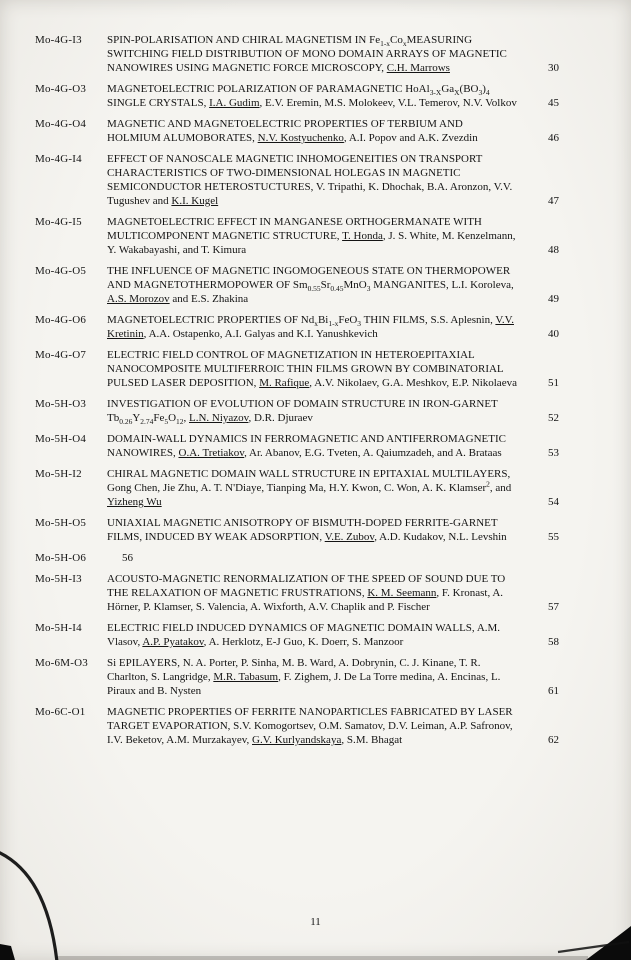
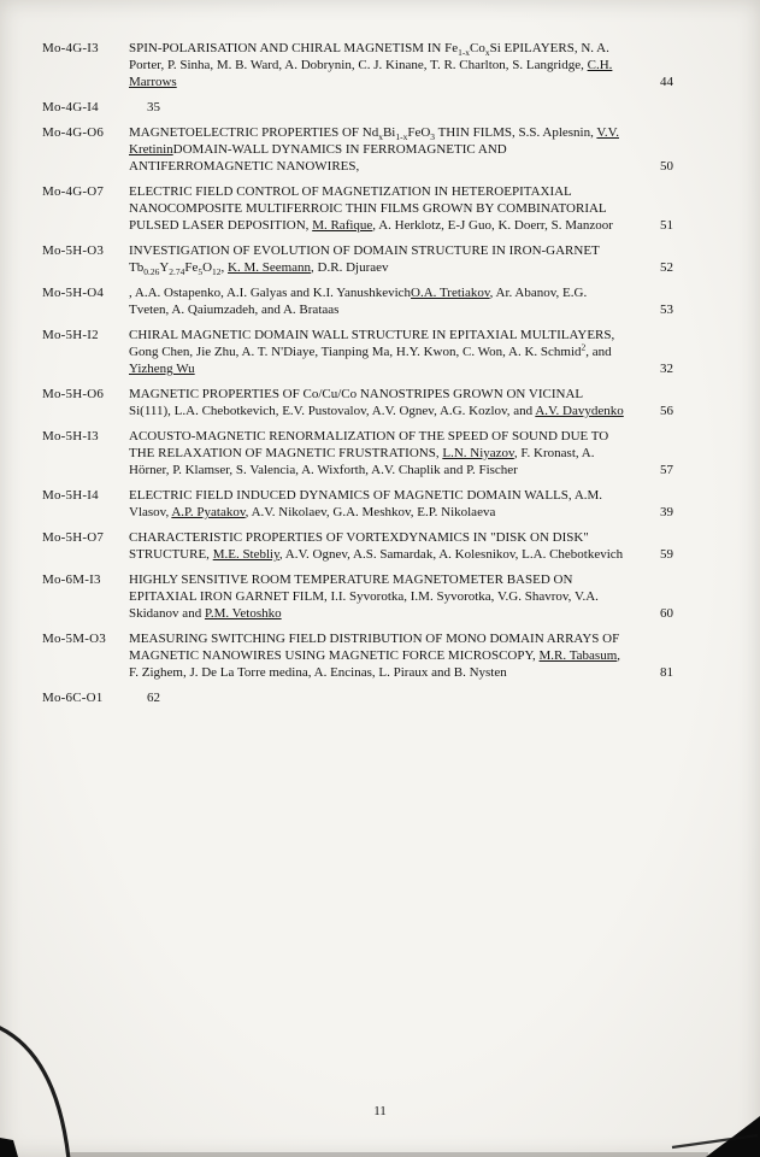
  Mo-4G-I3
- SPIN-POLARISATION AND CHIRAL MAGNETISM IN Fe1-xCoxMEASURING SWITCHING FIELD DISTRIBUTION OF MONO DOMAIN ARRAYS OF MAGNETIC NANOWIRES USING MAGNETIC FORCE MICROSCOPY, C.H. Marrows
+ SPIN-POLARISATION AND CHIRAL MAGNETISM IN Fe1-xCoxSi EPILAYERS, N. A. Porter, P. Sinha, M. B. Ward, A. Dobrynin, C. J. Kinane, T. R. Charlton, S. Langridge, C.H. Marrows
- 30
+ 44
- Mo-4G-O3
- MAGNETOELECTRIC POLARIZATION OF PARAMAGNETIC HoAl3-XGaX(BO3)4 SINGLE CRYSTALS, I.A. Gudim, E.V. Eremin, M.S. Molokeev, V.L. Temerov, N.V. Volkov
- 45
- Mo-4G-O4
- MAGNETIC AND MAGNETOELECTRIC PROPERTIES OF TERBIUM AND HOLMIUM ALUMOBORATES, N.V. Kostyuchenko, A.I. Popov and A.K. Zvezdin
- 46
  Mo-4G-I4
- EFFECT OF NANOSCALE MAGNETIC INHOMOGENEITIES ON TRANSPORT CHARACTERISTICS OF TWO-DIMENSIONAL HOLEGAS IN MAGNETIC SEMICONDUCTOR HETEROSTUCTURES, V. Tripathi, K. Dhochak, B.A. Aronzon, V.V. Tugushev and K.I. Kugel
- 47
+ 35
- Mo-4G-I5
- MAGNETOELECTRIC EFFECT IN MANGANESE ORTHOGERMANATE WITH MULTICOMPONENT MAGNETIC STRUCTURE, T. Honda, J. S. White, M. Kenzelmann, Y. Wakabayashi, and T. Kimura
- 48
- Mo-4G-O5
- THE INFLUENCE OF MAGNETIC INGOMOGENEOUS STATE ON THERMOPOWER AND MAGNETOTHERMOPOWER OF Sm0.55Sr0.45MnO3 MANGANITES, L.I. Koroleva, A.S. Morozov and E.S. Zhakina
- 49
  Mo-4G-O6
- MAGNETOELECTRIC PROPERTIES OF NdxBi1-xFeO3 THIN FILMS, S.S. Aplesnin, V.V. Kretinin, A.A. Ostapenko, A.I. Galyas and K.I. Yanushkevich
+ MAGNETOELECTRIC PROPERTIES OF NdxBi1-xFeO3 THIN FILMS, S.S. Aplesnin, V.V. KretininDOMAIN-WALL DYNAMICS IN FERROMAGNETIC AND ANTIFERROMAGNETIC NANOWIRES,
- 40
+ 50
  Mo-4G-O7
- ELECTRIC FIELD CONTROL OF MAGNETIZATION IN HETEROEPITAXIAL NANOCOMPOSITE MULTIFERROIC THIN FILMS GROWN BY COMBINATORIAL PULSED LASER DEPOSITION, M. Rafique, A.V. Nikolaev, G.A. Meshkov, E.P. Nikolaeva
+ ELECTRIC FIELD CONTROL OF MAGNETIZATION IN HETEROEPITAXIAL NANOCOMPOSITE MULTIFERROIC THIN FILMS GROWN BY COMBINATORIAL PULSED LASER DEPOSITION, M. Rafique, A. Herklotz, E-J Guo, K. Doerr, S. Manzoor
  51
  Mo-5H-O3
- INVESTIGATION OF EVOLUTION OF DOMAIN STRUCTURE IN IRON-GARNET Tb0.26Y2.74Fe5O12, L.N. Niyazov, D.R. Djuraev
+ INVESTIGATION OF EVOLUTION OF DOMAIN STRUCTURE IN IRON-GARNET Tb0.26Y2.74Fe5O12, K. M. Seemann, D.R. Djuraev
  52
  Mo-5H-O4
- DOMAIN-WALL DYNAMICS IN FERROMAGNETIC AND ANTIFERROMAGNETIC NANOWIRES, O.A. Tretiakov, Ar. Abanov, E.G. Tveten, A. Qaiumzadeh, and A. Brataas
+ , A.A. Ostapenko, A.I. Galyas and K.I. YanushkevichO.A. Tretiakov, Ar. Abanov, E.G. Tveten, A. Qaiumzadeh, and A. Brataas
  53
  Mo-5H-I2
- CHIRAL MAGNETIC DOMAIN WALL STRUCTURE IN EPITAXIAL MULTILAYERS, Gong Chen, Jie Zhu, A. T. N'Diaye, Tianping Ma, H.Y. Kwon, C. Won, A. K. Klamser2, and Yizheng Wu
+ CHIRAL MAGNETIC DOMAIN WALL STRUCTURE IN EPITAXIAL MULTILAYERS, Gong Chen, Jie Zhu, A. T. N'Diaye, Tianping Ma, H.Y. Kwon, C. Won, A. K. Schmid2, and Yizheng Wu
- 54
+ 32
- Mo-5H-O5
- UNIAXIAL MAGNETIC ANISOTROPY OF BISMUTH-DOPED FERRITE-GARNET FILMS, INDUCED BY WEAK ADSORPTION, V.E. Zubov, A.D. Kudakov, N.L. Levshin
- 55
  Mo-5H-O6
+ MAGNETIC PROPERTIES OF Co/Cu/Co NANOSTRIPES GROWN ON VICINAL Si(111), L.A. Chebotkevich, E.V. Pustovalov, A.V. Ognev, A.G. Kozlov, and A.V. Davydenko
  56
  Mo-5H-I3
- ACOUSTO-MAGNETIC RENORMALIZATION OF THE SPEED OF SOUND DUE TO THE RELAXATION OF MAGNETIC FRUSTRATIONS, K. M. Seemann, F. Kronast, A. Hörner, P. Klamser, S. Valencia, A. Wixforth, A.V. Chaplik and P. Fischer
+ ACOUSTO-MAGNETIC RENORMALIZATION OF THE SPEED OF SOUND DUE TO THE RELAXATION OF MAGNETIC FRUSTRATIONS, L.N. Niyazov, F. Kronast, A. Hörner, P. Klamser, S. Valencia, A. Wixforth, A.V. Chaplik and P. Fischer
  57
  Mo-5H-I4
- ELECTRIC FIELD INDUCED DYNAMICS OF MAGNETIC DOMAIN WALLS, A.M. Vlasov, A.P. Pyatakov, A. Herklotz, E-J Guo, K. Doerr, S. Manzoor
+ ELECTRIC FIELD INDUCED DYNAMICS OF MAGNETIC DOMAIN WALLS, A.M. Vlasov, A.P. Pyatakov, A.V. Nikolaev, G.A. Meshkov, E.P. Nikolaeva
- 58
+ 39
+ Mo-5H-O7
+ CHARACTERISTIC PROPERTIES OF VORTEXDYNAMICS IN "DISK ON DISK" STRUCTURE, M.E. Stebliy, A.V. Ognev, A.S. Samardak, A. Kolesnikov, L.A. Chebotkevich
+ 59
+ Mo-6M-I3
+ HIGHLY SENSITIVE ROOM TEMPERATURE MAGNETOMETER BASED ON EPITAXIAL IRON GARNET FILM, I.I. Syvorotka, I.M. Syvorotka, V.G. Shavrov, V.A. Skidanov and P.M. Vetoshko
+ 60
- Mo-6M-O3
+ Mo-5M-O3
- Si EPILAYERS, N. A. Porter, P. Sinha, M. B. Ward, A. Dobrynin, C. J. Kinane, T. R. Charlton, S. Langridge, M.R. Tabasum, F. Zighem, J. De La Torre medina, A. Encinas, L. Piraux and B. Nysten
+ MEASURING SWITCHING FIELD DISTRIBUTION OF MONO DOMAIN ARRAYS OF MAGNETIC NANOWIRES USING MAGNETIC FORCE MICROSCOPY, M.R. Tabasum, F. Zighem, J. De La Torre medina, A. Encinas, L. Piraux and B. Nysten
- 61
+ 81
  Mo-6C-O1
- MAGNETIC PROPERTIES OF FERRITE NANOPARTICLES FABRICATED BY LASER TARGET EVAPORATION, S.V. Komogortsev, O.M. Samatov, D.V. Leiman, A.P. Safronov, I.V. Beketov, A.M. Murzakayev, G.V. Kurlyandskaya, S.M. Bhagat
  62
  11
